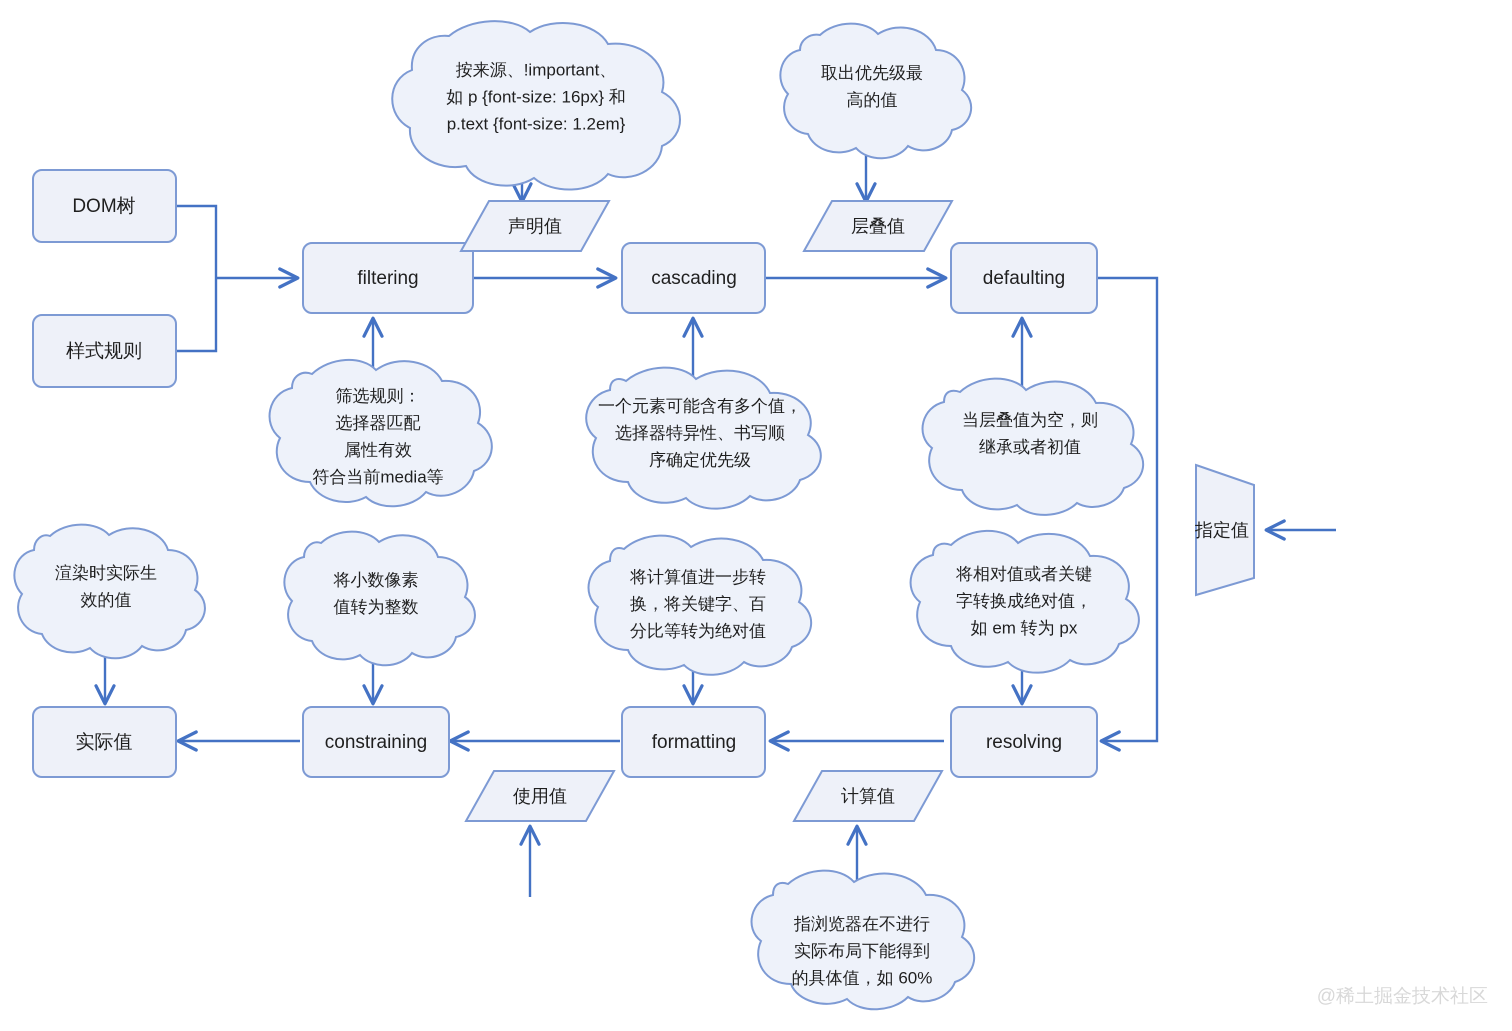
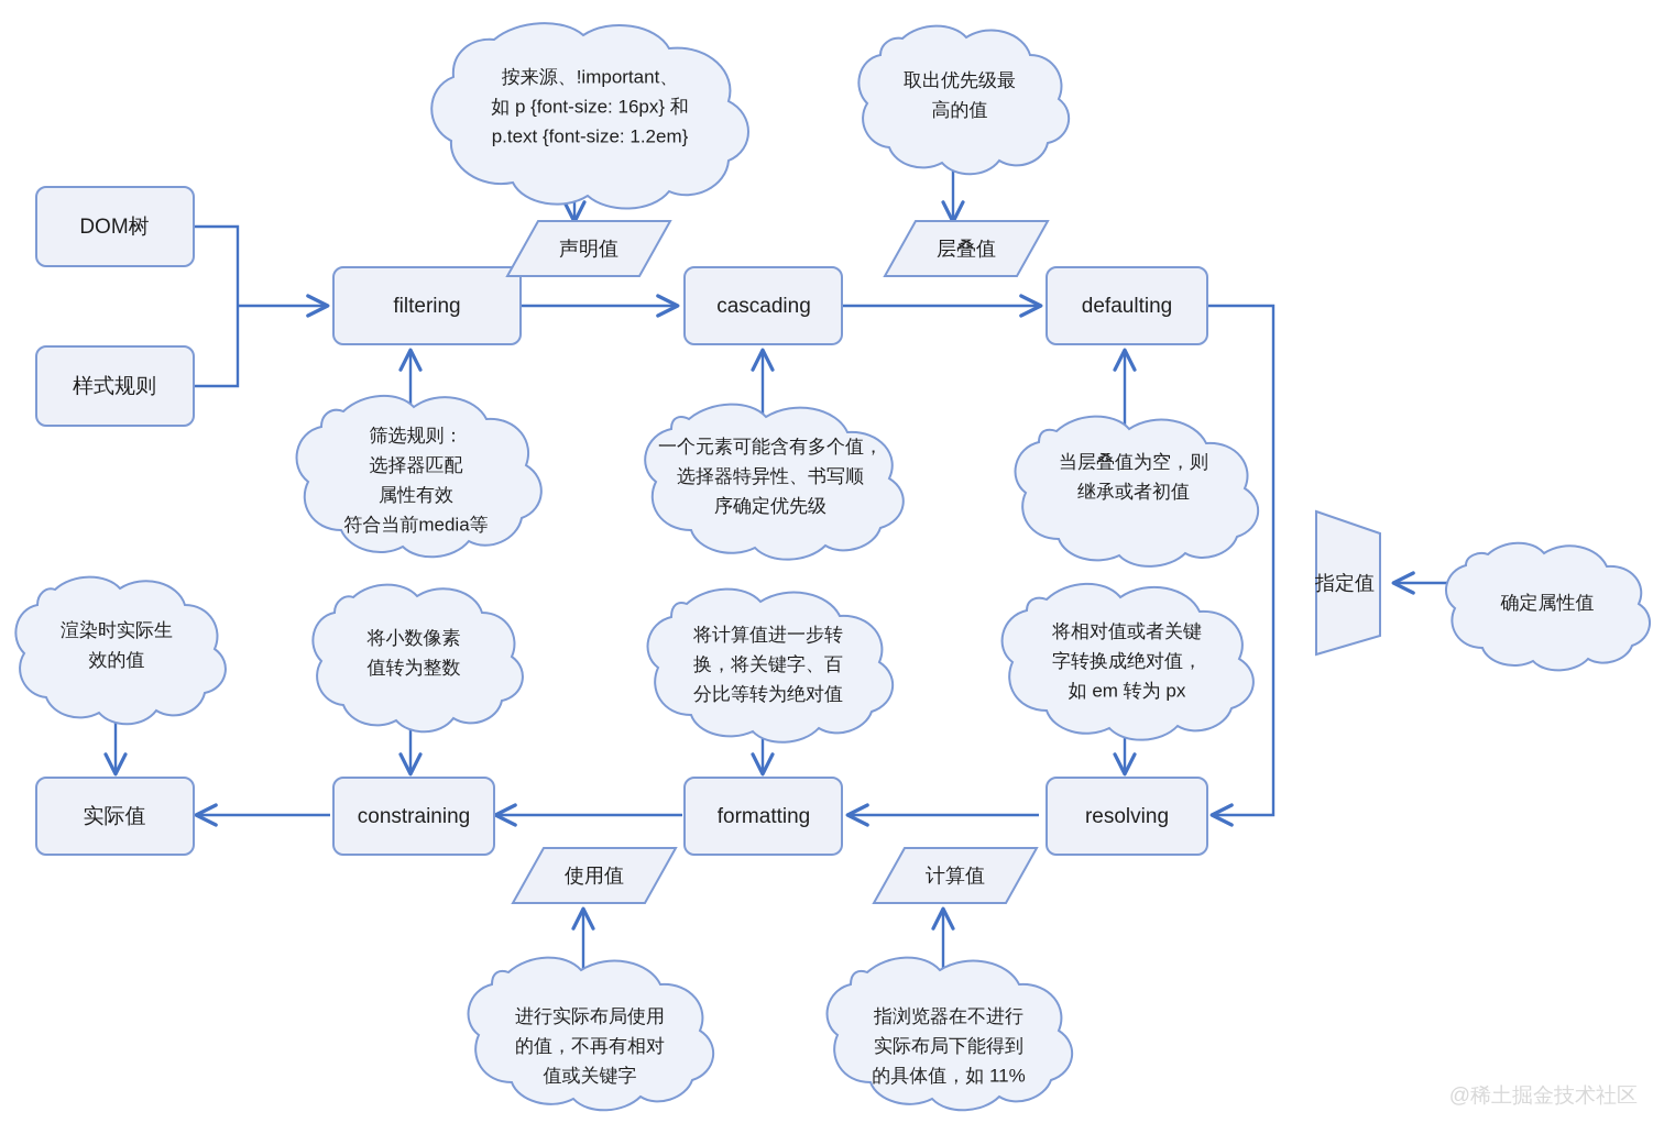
  DOM树
  样式规则
  filtering
  cascading
  defaulting
  resolving
  formatting
  constraining
  实际值
  声明值
  层叠值
  指定值
  使用值
  计算值
  按来源、!important、
  如 p {font-size: 16px} 和
  p.text {font-size: 1.2em}
  取出优先级最
  高的值
  筛选规则：
  选择器匹配
  属性有效
  符合当前media等
  一个元素可能含有多个值，
  选择器特异性、书写顺
  序确定优先级
  当层叠值为空，则
  继承或者初值
+ 确定属性值
  将相对值或者关键
  字转换成绝对值，
  如 em 转为 px
  将计算值进一步转
  换，将关键字、百
  分比等转为绝对值
  将小数像素
  值转为整数
  渲染时实际生
  效的值
+ 进行实际布局使用
+ 的值，不再有相对
+ 值或关键字
  指浏览器在不进行
  实际布局下能得到
- 的具体值，如 60%
+ 的具体值，如 11%
  @稀土掘金技术社区
